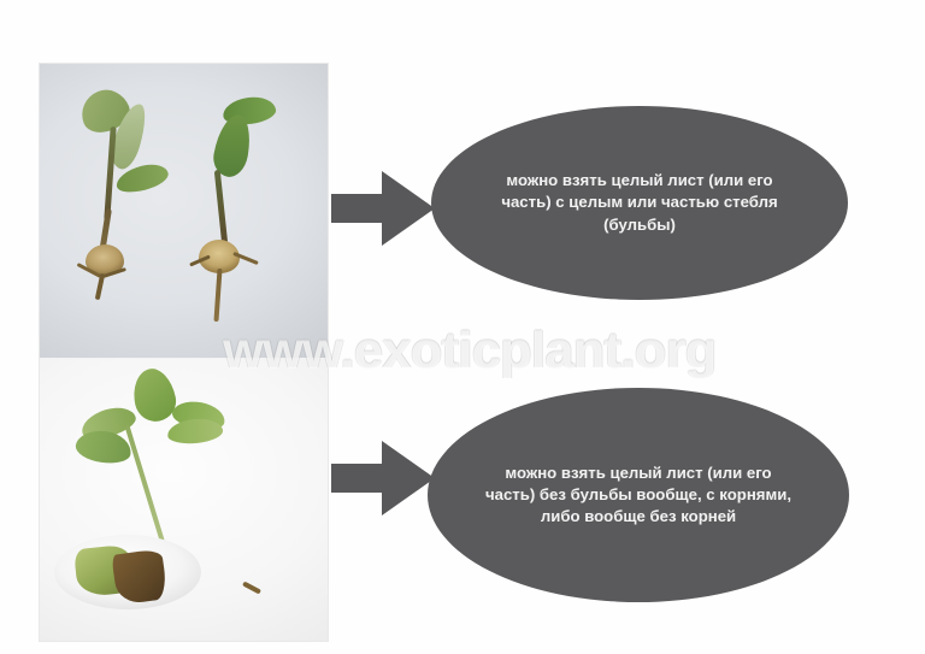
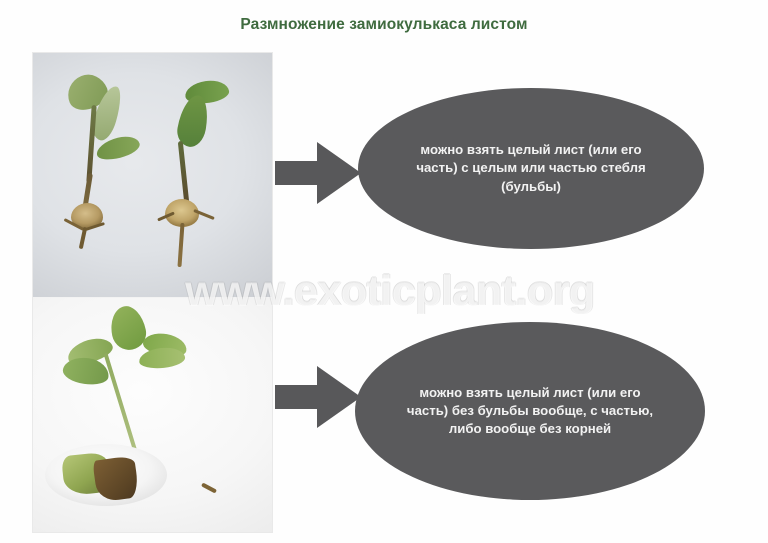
+ Размножение замиокулькаса листом
  можно взять целый лист (или его часть) с целым или частью стебля (бульбы)
- можно взять целый лист (или его часть) без бульбы вообще, с корнями, либо вообще без корней
+ можно взять целый лист (или его часть) без бульбы вообще, с частью, либо вообще без корней
  www.exoticplant.org
